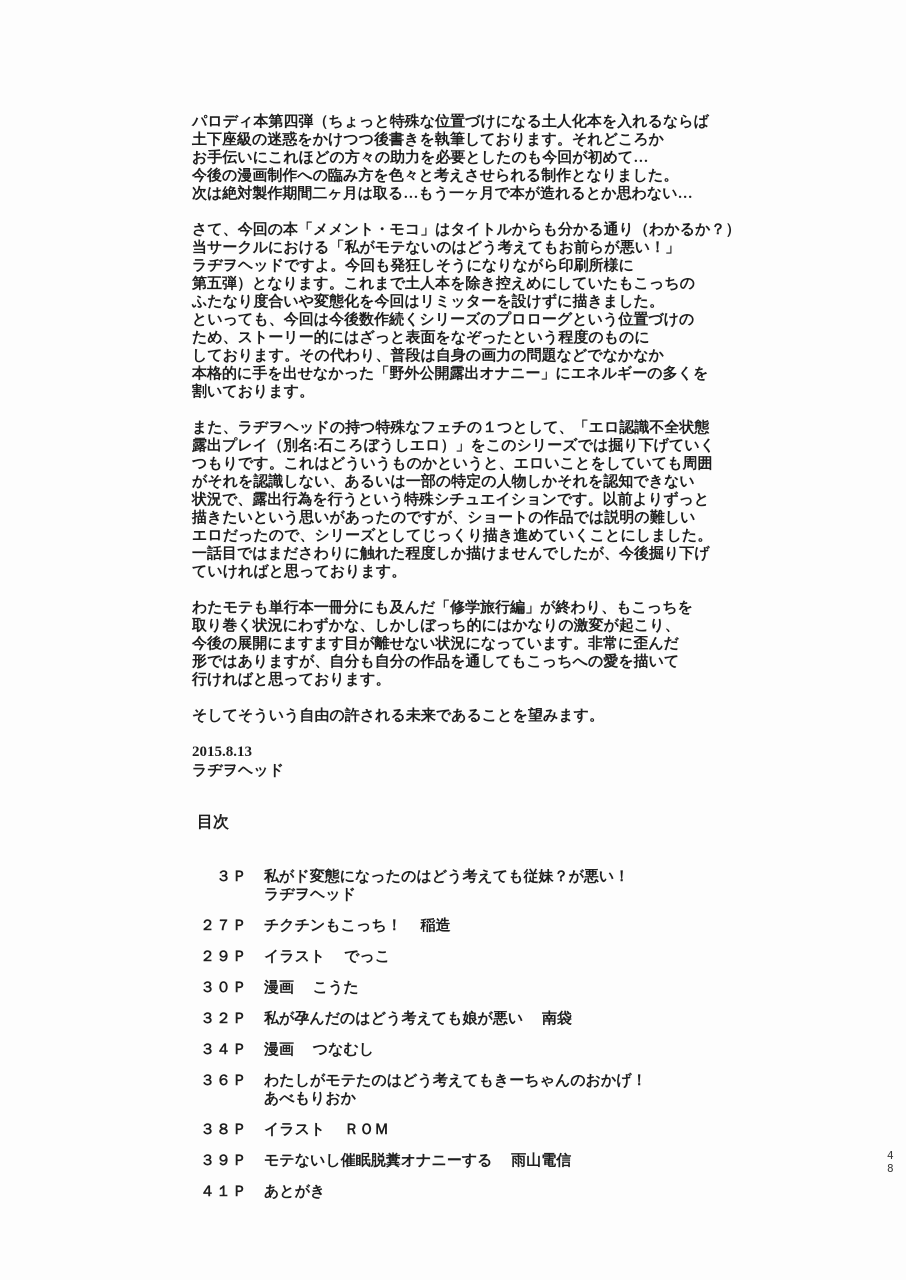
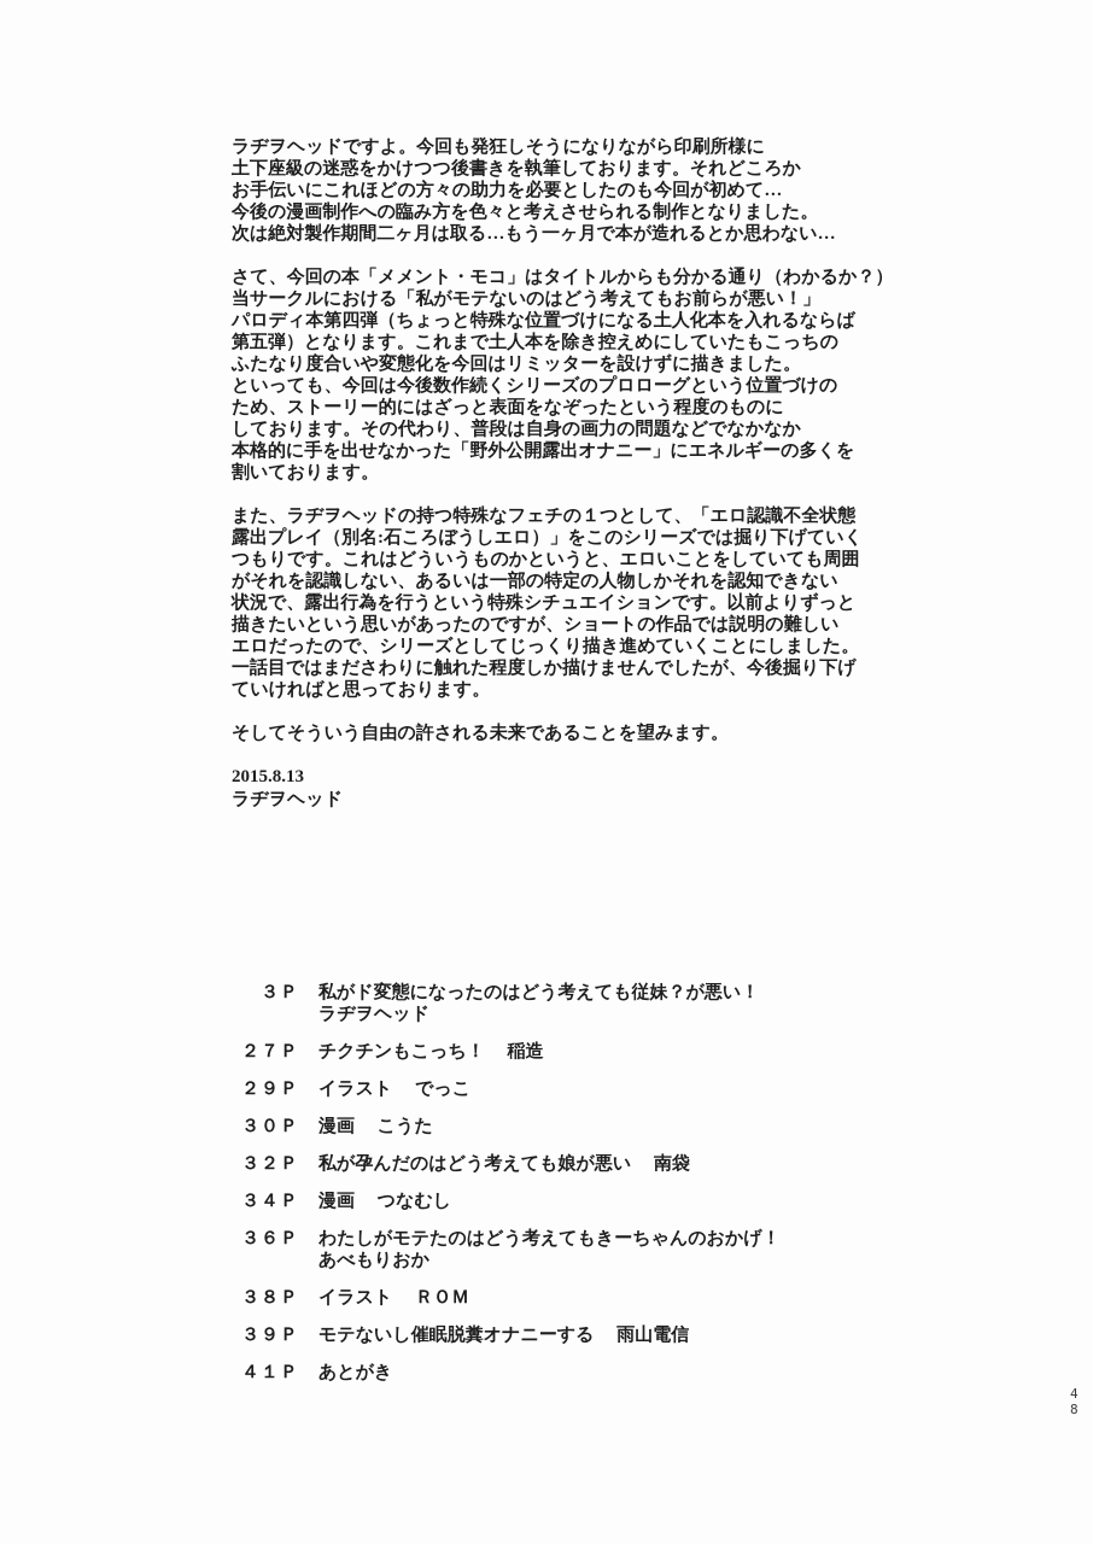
- パロディ本第四弾（ちょっと特殊な位置づけになる土人化本を入れるならば
+ ラヂヲヘッドですよ。今回も発狂しそうになりながら印刷所様に
  土下座級の迷惑をかけつつ後書きを執筆しております。それどころか
  お手伝いにこれほどの方々の助力を必要としたのも今回が初めて…
  今後の漫画制作への臨み方を色々と考えさせられる制作となりました。
  次は絶対製作期間二ヶ月は取る…もう一ヶ月で本が造れるとか思わない…
  さて、今回の本「メメント・モコ」はタイトルからも分かる通り（わかるか？）
  当サークルにおける「私がモテないのはどう考えてもお前らが悪い！」
- ラヂヲヘッドですよ。今回も発狂しそうになりながら印刷所様に
+ パロディ本第四弾（ちょっと特殊な位置づけになる土人化本を入れるならば
  第五弾）となります。これまで土人本を除き控えめにしていたもこっちの
  ふたなり度合いや変態化を今回はリミッターを設けずに描きました。
  といっても、今回は今後数作続くシリーズのプロローグという位置づけの
  ため、ストーリー的にはざっと表面をなぞったという程度のものに
  しております。その代わり、普段は自身の画力の問題などでなかなか
  本格的に手を出せなかった「野外公開露出オナニー」にエネルギーの多くを
  割いております。
  また、ラヂヲヘッドの持つ特殊なフェチの１つとして、「エロ認識不全状態
  露出プレイ（別名:石ころぼうしエロ）」をこのシリーズでは掘り下げていく
  つもりです。これはどういうものかというと、エロいことをしていても周囲
  がそれを認識しない、あるいは一部の特定の人物しかそれを認知できない
  状況で、露出行為を行うという特殊シチュエイションです。以前よりずっと
  描きたいという思いがあったのですが、ショートの作品では説明の難しい
  エロだったので、シリーズとしてじっくり描き進めていくことにしました。
  一話目ではまださわりに触れた程度しか描けませんでしたが、今後掘り下げ
  ていければと思っております。
- わたモテも単行本一冊分にも及んだ「修学旅行編」が終わり、もこっちを
- 取り巻く状況にわずかな、しかしぼっち的にはかなりの激変が起こり、
- 今後の展開にますます目が離せない状況になっています。非常に歪んだ
- 形ではありますが、自分も自分の作品を通してもこっちへの愛を描いて
- 行ければと思っております。
  そしてそういう自由の許される未来であることを望みます。
  2015.8.13
  ラヂヲヘッド
- 目次
  ３Ｐ
  私がド変態になったのはどう考えても従妹？が悪い！
  ラヂヲヘッド
  ２７Ｐ
  チクチンもこっち！ 稲造
  ２９Ｐ
  イラスト でっこ
  ３０Ｐ
  漫画 こうた
  ３２Ｐ
  私が孕んだのはどう考えても娘が悪い 南袋
  ３４Ｐ
  漫画 つなむし
  ３６Ｐ
  わたしがモテたのはどう考えてもきーちゃんのおかげ！
  あべもりおか
  ３８Ｐ
  イラスト ＲＯＭ
  ３９Ｐ
  モテないし催眠脱糞オナニーする 雨山電信
  ４１Ｐ
  あとがき
  48
